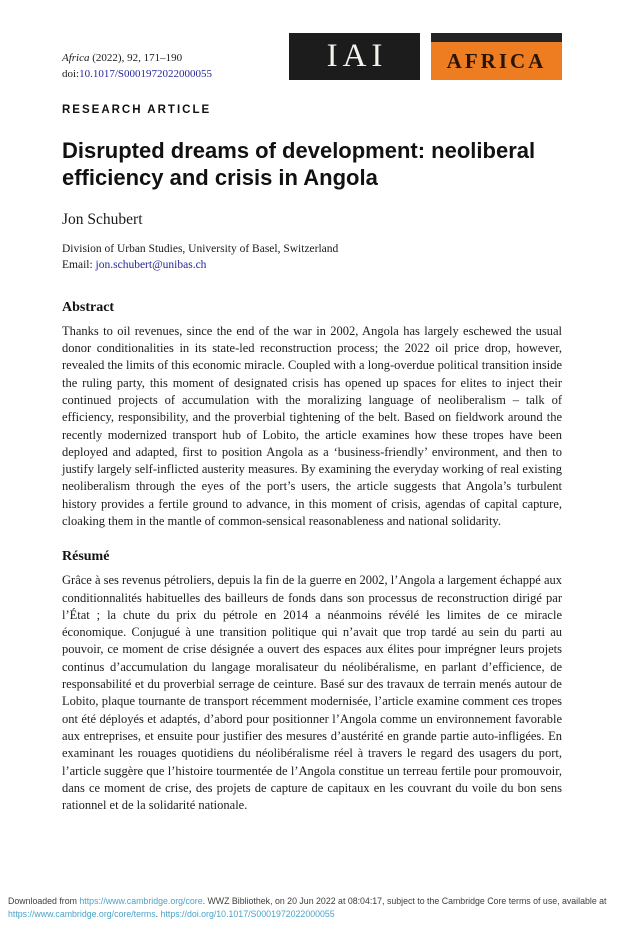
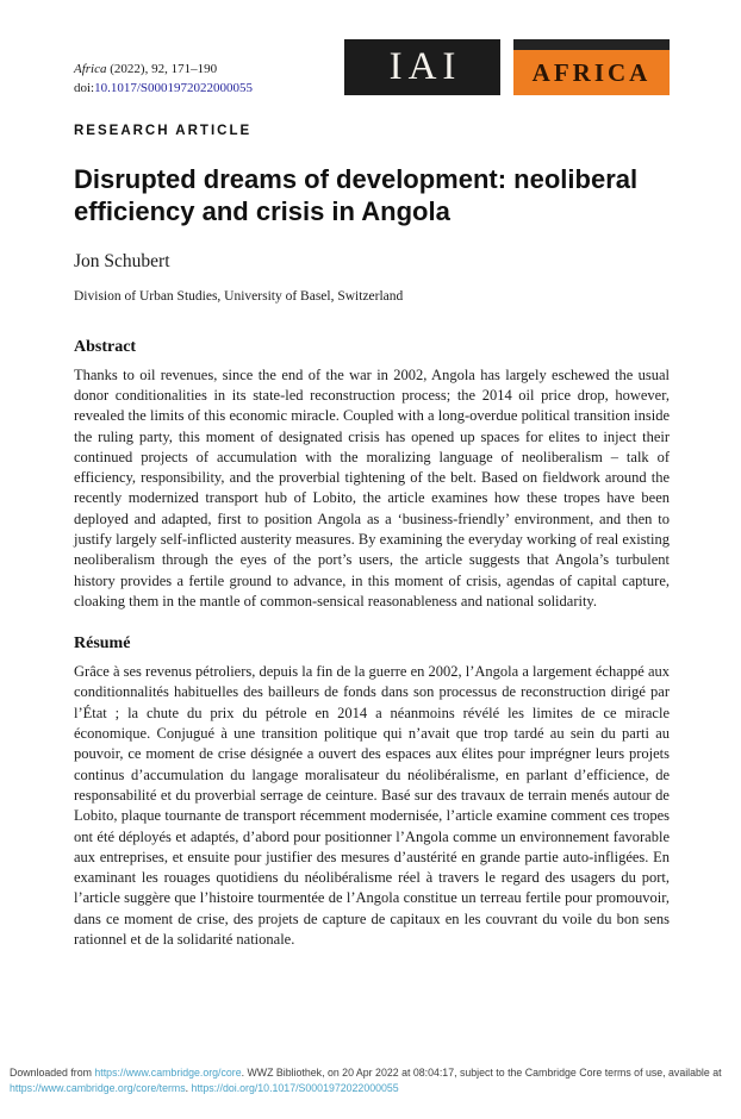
  Africa (2022), 92, 171–190
  doi:10.1017/S0001972022000055
  IAI
  AFRICA
  RESEARCH ARTICLE
  Disrupted dreams of development: neoliberal efficiency and crisis in Angola
  Jon Schubert
  Division of Urban Studies, University of Basel, Switzerland
- Email: jon.schubert@unibas.ch
  Abstract
- Thanks to oil revenues, since the end of the war in 2002, Angola has largely eschewed the usual donor conditionalities in its state-led reconstruction process; the 2022 oil price drop, however, revealed the limits of this economic miracle. Coupled with a long-overdue political transition inside the ruling party, this moment of designated crisis has opened up spaces for elites to inject their continued projects of accumulation with the moralizing language of neoliberalism – talk of efficiency, responsibility, and the proverbial tightening of the belt. Based on fieldwork around the recently modernized transport hub of Lobito, the article examines how these tropes have been deployed and adapted, first to position Angola as a ‘business-friendly’ environment, and then to justify largely self-inflicted austerity measures. By examining the everyday working of real existing neoliberalism through the eyes of the port’s users, the article suggests that Angola’s turbulent history provides a fertile ground to advance, in this moment of crisis, agendas of capital capture, cloaking them in the mantle of common-sensical reasonableness and national solidarity.
+ Thanks to oil revenues, since the end of the war in 2002, Angola has largely eschewed the usual donor conditionalities in its state-led reconstruction process; the 2014 oil price drop, however, revealed the limits of this economic miracle. Coupled with a long-overdue political transition inside the ruling party, this moment of designated crisis has opened up spaces for elites to inject their continued projects of accumulation with the moralizing language of neoliberalism – talk of efficiency, responsibility, and the proverbial tightening of the belt. Based on fieldwork around the recently modernized transport hub of Lobito, the article examines how these tropes have been deployed and adapted, first to position Angola as a ‘business-friendly’ environment, and then to justify largely self-inflicted austerity measures. By examining the everyday working of real existing neoliberalism through the eyes of the port’s users, the article suggests that Angola’s turbulent history provides a fertile ground to advance, in this moment of crisis, agendas of capital capture, cloaking them in the mantle of common-sensical reasonableness and national solidarity.
  Résumé
  Grâce à ses revenus pétroliers, depuis la fin de la guerre en 2002, l’Angola a largement échappé aux conditionnalités habituelles des bailleurs de fonds dans son processus de reconstruction dirigé par l’État ; la chute du prix du pétrole en 2014 a néanmoins révélé les limites de ce miracle économique. Conjugué à une transition politique qui n’avait que trop tardé au sein du parti au pouvoir, ce moment de crise désignée a ouvert des espaces aux élites pour imprégner leurs projets continus d’accumulation du langage moralisateur du néolibéralisme, en parlant d’efficience, de responsabilité et du proverbial serrage de ceinture. Basé sur des travaux de terrain menés autour de Lobito, plaque tournante de transport récemment modernisée, l’article examine comment ces tropes ont été déployés et adaptés, d’abord pour positionner l’Angola comme un environnement favorable aux entreprises, et ensuite pour justifier des mesures d’austérité en grande partie auto-infligées. En examinant les rouages quotidiens du néolibéralisme réel à travers le regard des usagers du port, l’article suggère que l’histoire tourmentée de l’Angola constitue un terreau fertile pour promouvoir, dans ce moment de crise, des projets de capture de capitaux en les couvrant du voile du bon sens rationnel et de la solidarité nationale.
- Downloaded from https://www.cambridge.org/core. WWZ Bibliothek, on 20 Jun 2022 at 08:04:17, subject to the Cambridge Core terms of use, available at https://www.cambridge.org/core/terms. https://doi.org/10.1017/S0001972022000055
+ Downloaded from https://www.cambridge.org/core. WWZ Bibliothek, on 20 Apr 2022 at 08:04:17, subject to the Cambridge Core terms of use, available at https://www.cambridge.org/core/terms. https://doi.org/10.1017/S0001972022000055
